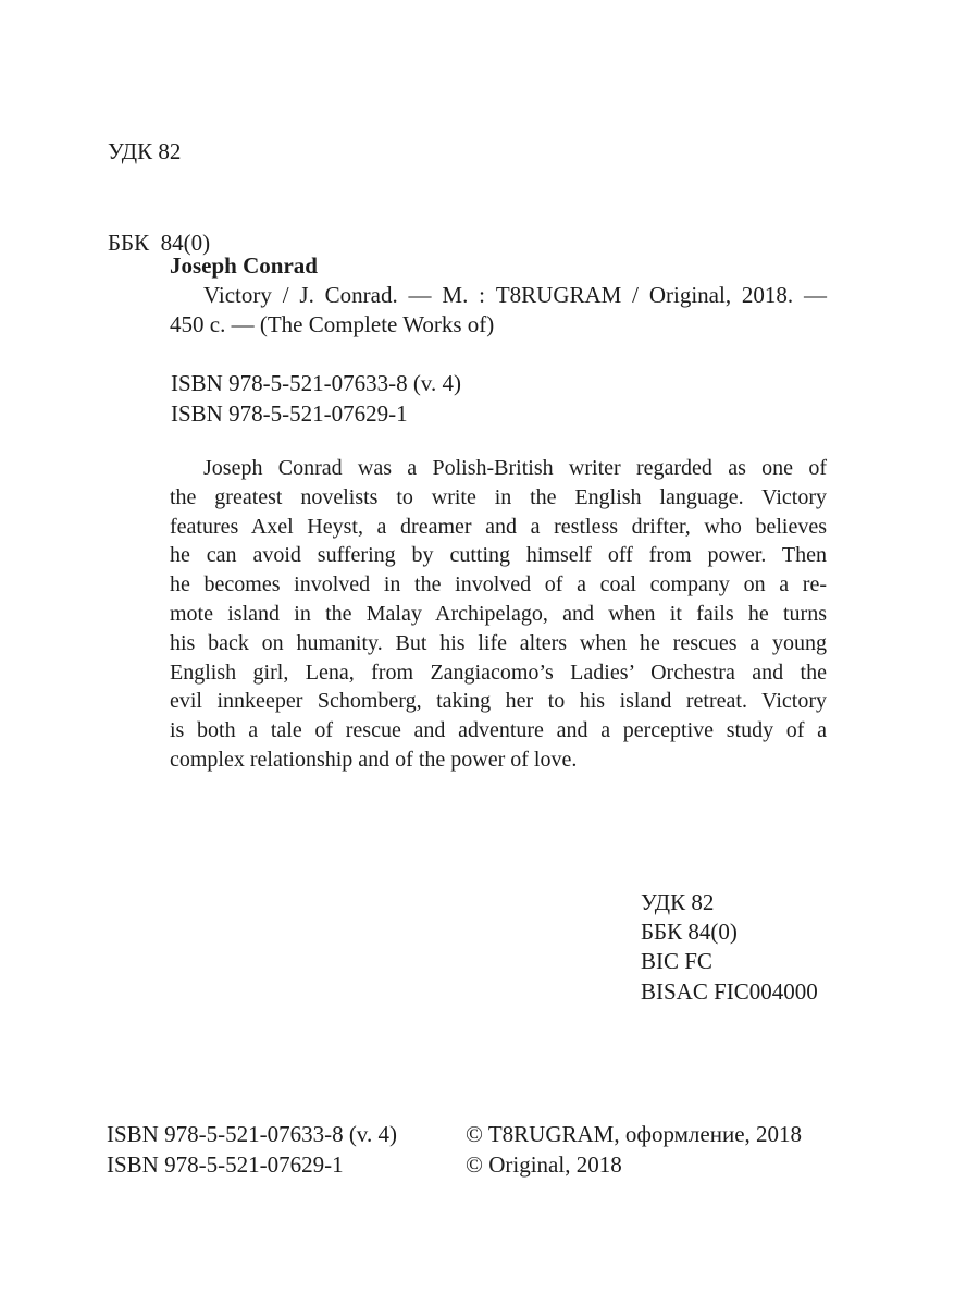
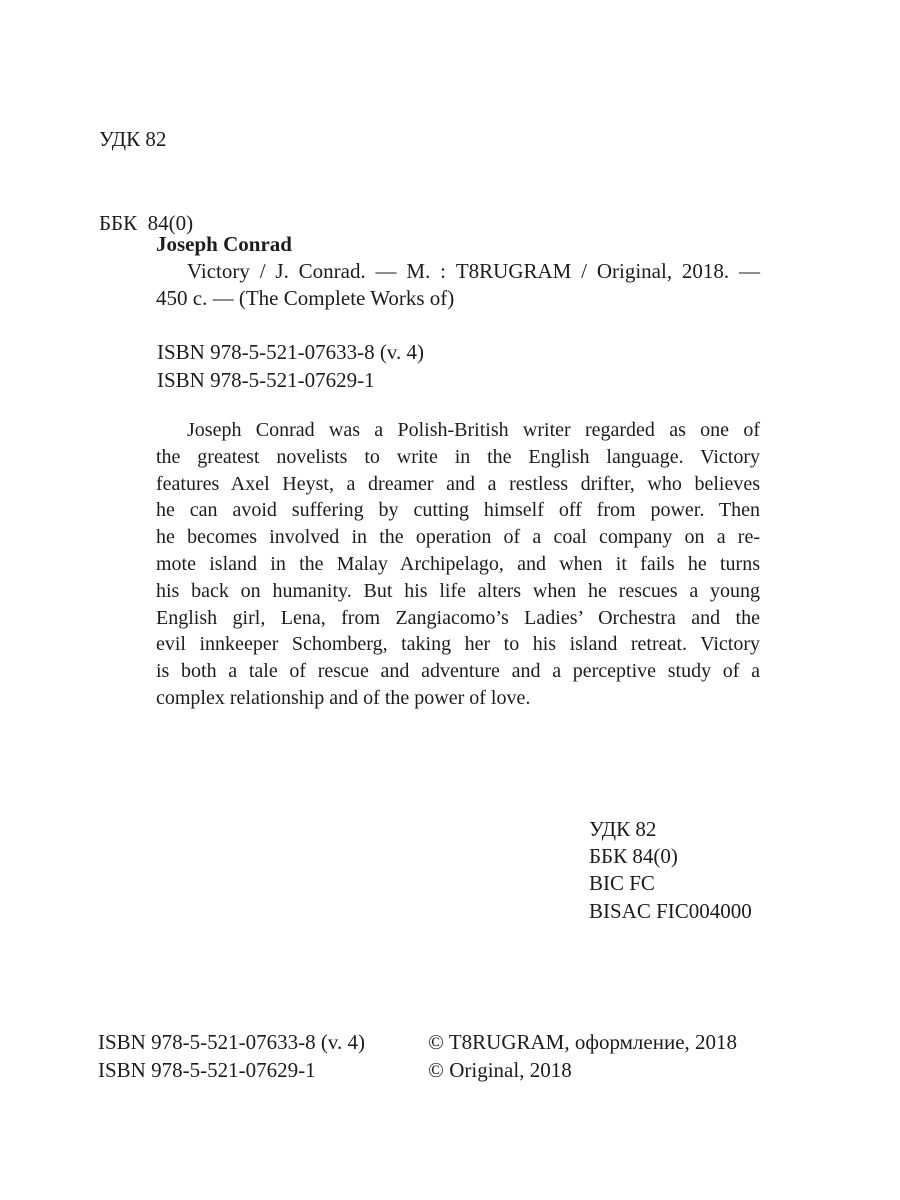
  УДК 82
  ББК 84(0)
  Joseph Conrad
  Victory / J. Conrad. — М. : T8RUGRAM / Original, 2018. —
  450 с. — (The Complete Works of)
  ISBN 978-5-521-07633-8 (v. 4)
  ISBN 978-5-521-07629-1
  Joseph Conrad was a Polish-British writer regarded as one of
  the greatest novelists to write in the English language. Victory
  features Axel Heyst, a dreamer and a restless drifter, who believes
  he can avoid suffering by cutting himself off from power. Then
- he becomes involved in the involved of a coal company on a re-
+ he becomes involved in the operation of a coal company on a re-
  mote island in the Malay Archipelago, and when it fails he turns
  his back on humanity. But his life alters when he rescues a young
  English girl, Lena, from Zangiacomo’s Ladies’ Orchestra and the
  evil innkeeper Schomberg, taking her to his island retreat. Victory
  is both a tale of rescue and adventure and a perceptive study of a
  complex relationship and of the power of love.
  УДК 82
  ББК 84(0)
  BIC FC
  BISAC FIC004000
  ISBN 978-5-521-07633-8 (v. 4)
  ISBN 978-5-521-07629-1
  © T8RUGRAM, оформление, 2018
  © Original, 2018
